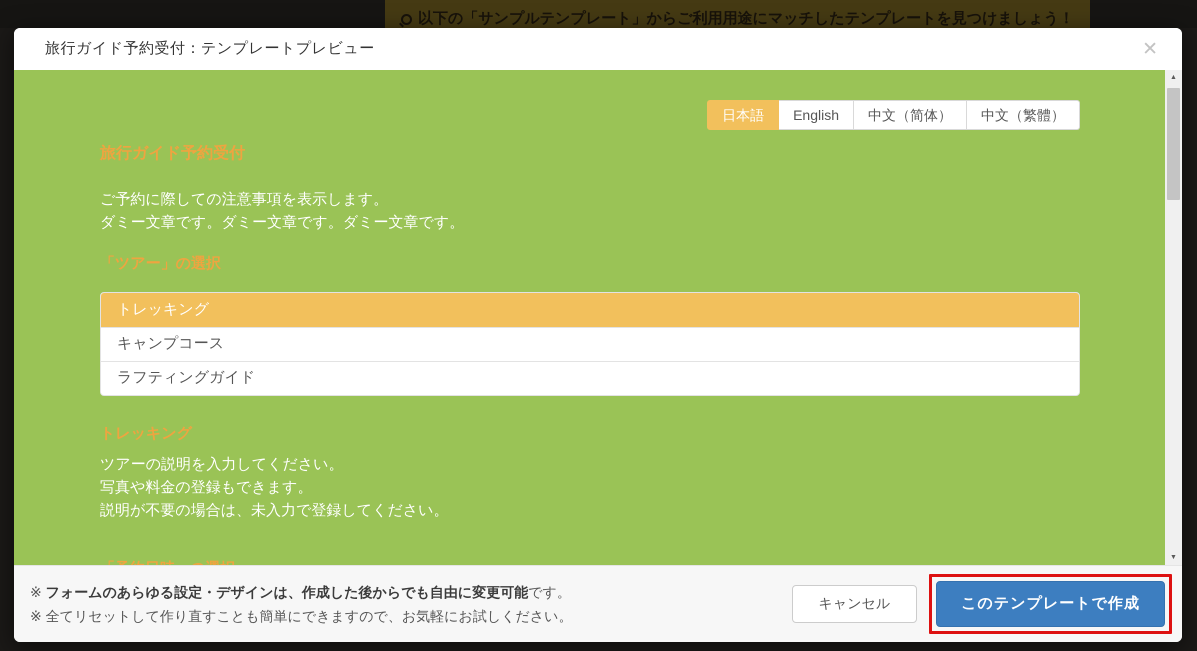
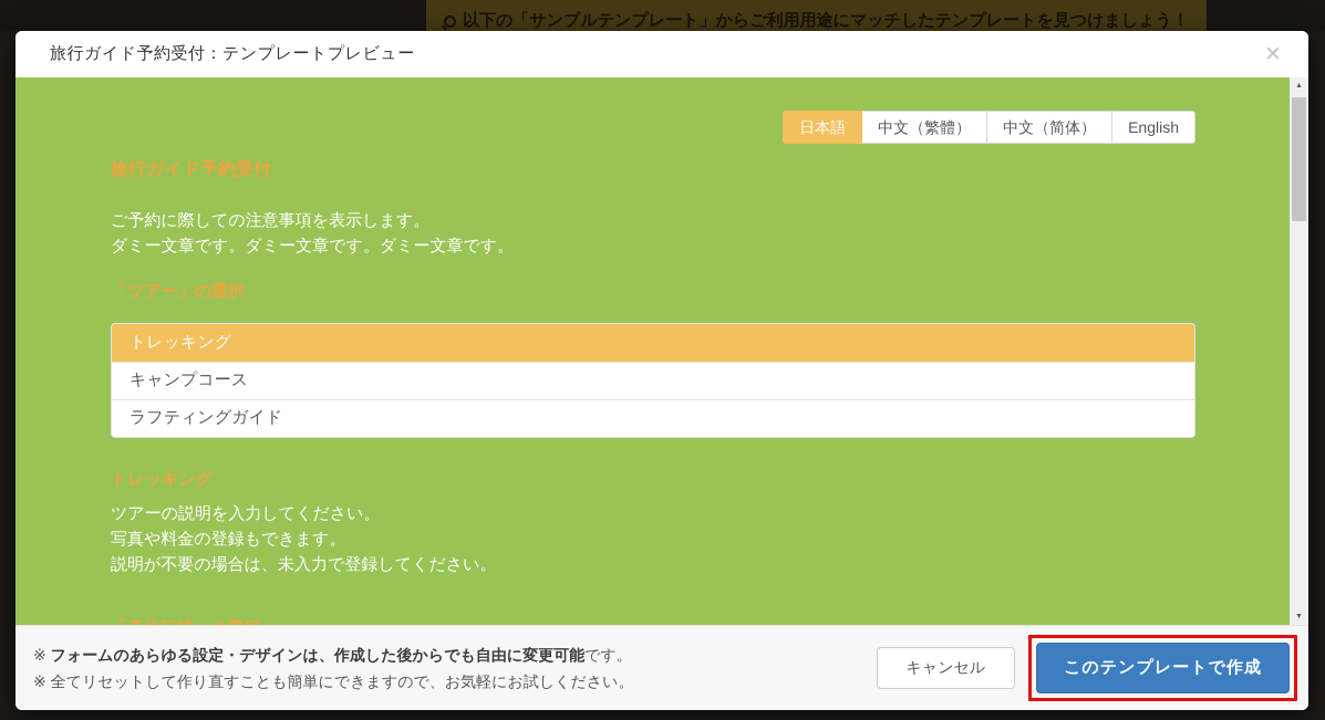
  以下の「サンプルテンプレート」からご利用用途にマッチしたテンプレートを見つけましょう！
  旅行ガイド予約受付：テンプレートプレビュー
  ✕
  日本語
- English
+ 中文（繁體）
  中文（简体）
- 中文（繁體）
+ English
  旅行ガイド予約受付
  ご予約に際しての注意事項を表示します。
  ダミー文章です。ダミー文章です。ダミー文章です。
  「ツアー」の選択
  トレッキング
  キャンプコース
  ラフティングガイド
  トレッキング
  ツアーの説明を入力してください。
  写真や料金の登録もできます。
  説明が不要の場合は、未入力で登録してください。
  ※ フォームのあらゆる設定・デザインは、作成した後からでも自由に変更可能です。
  ※ 全てリセットして作り直すことも簡単にできますので、お気軽にお試しください。
  キャンセル
  このテンプレートで作成
